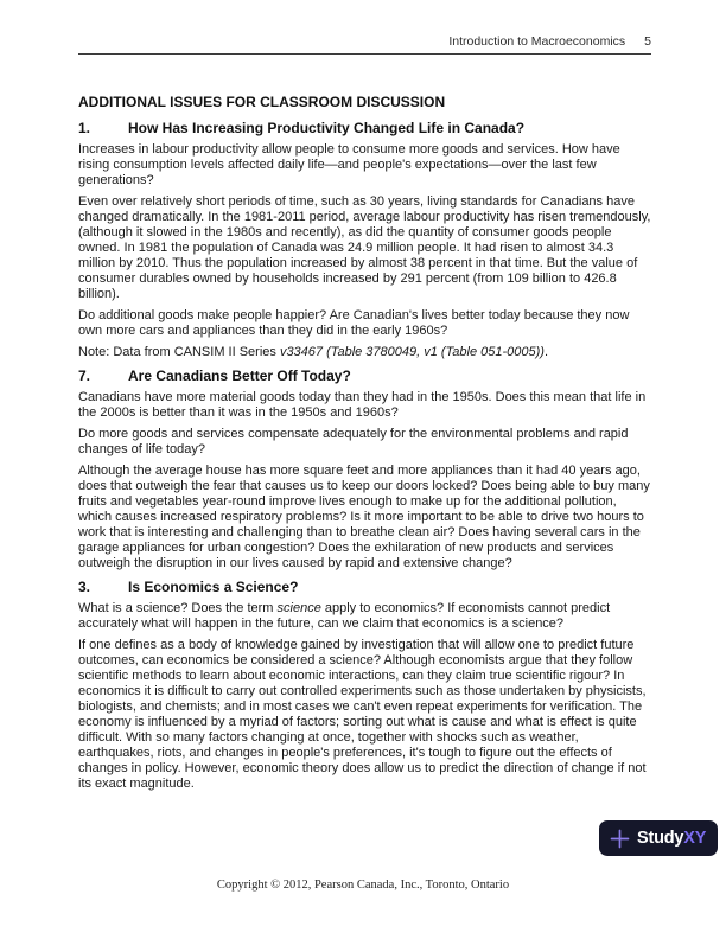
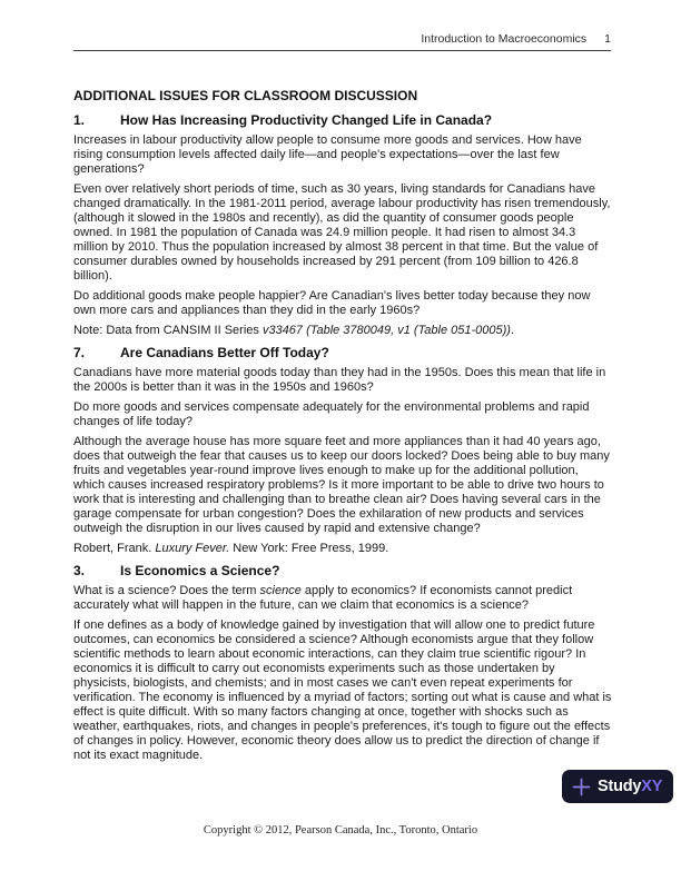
- Introduction to Macroeconomics 5
+ Introduction to Macroeconomics 1
  ADDITIONAL ISSUES FOR CLASSROOM DISCUSSION
  1.
  How Has Increasing Productivity Changed Life in Canada?
  Increases in labour productivity allow people to consume more goods and services. How have rising consumption levels affected daily life—and people's expectations—over the last few generations?
  Even over relatively short periods of time, such as 30 years, living standards for Canadians have changed dramatically. In the 1981-2011 period, average labour productivity has risen tremendously, (although it slowed in the 1980s and recently), as did the quantity of consumer goods people owned. In 1981 the population of Canada was 24.9 million people. It had risen to almost 34.3 million by 2010. Thus the population increased by almost 38 percent in that time. But the value of consumer durables owned by households increased by 291 percent (from 109 billion to 426.8 billion).
  Do additional goods make people happier? Are Canadian's lives better today because they now own more cars and appliances than they did in the early 1960s?
  Note: Data from CANSIM II Series v33467 (Table 3780049, v1 (Table 051-0005)).
  7.
  Are Canadians Better Off Today?
  Canadians have more material goods today than they had in the 1950s. Does this mean that life in the 2000s is better than it was in the 1950s and 1960s?
  Do more goods and services compensate adequately for the environmental problems and rapid changes of life today?
- Although the average house has more square feet and more appliances than it had 40 years ago, does that outweigh the fear that causes us to keep our doors locked? Does being able to buy many fruits and vegetables year-round improve lives enough to make up for the additional pollution, which causes increased respiratory problems? Is it more important to be able to drive two hours to work that is interesting and challenging than to breathe clean air? Does having several cars in the garage appliances for urban congestion? Does the exhilaration of new products and services outweigh the disruption in our lives caused by rapid and extensive change?
+ Although the average house has more square feet and more appliances than it had 40 years ago, does that outweigh the fear that causes us to keep our doors locked? Does being able to buy many fruits and vegetables year-round improve lives enough to make up for the additional pollution, which causes increased respiratory problems? Is it more important to be able to drive two hours to work that is interesting and challenging than to breathe clean air? Does having several cars in the garage compensate for urban congestion? Does the exhilaration of new products and services outweigh the disruption in our lives caused by rapid and extensive change?
+ Robert, Frank. Luxury Fever. New York: Free Press, 1999.
  3.
  Is Economics a Science?
  What is a science? Does the term science apply to economics? If economists cannot predict accurately what will happen in the future, can we claim that economics is a science?
- If one defines as a body of knowledge gained by investigation that will allow one to predict future outcomes, can economics be considered a science? Although economists argue that they follow scientific methods to learn about economic interactions, can they claim true scientific rigour? In economics it is difficult to carry out controlled experiments such as those undertaken by physicists, biologists, and chemists; and in most cases we can't even repeat experiments for verification. The economy is influenced by a myriad of factors; sorting out what is cause and what is effect is quite difficult. With so many factors changing at once, together with shocks such as weather, earthquakes, riots, and changes in people's preferences, it's tough to figure out the effects of changes in policy. However, economic theory does allow us to predict the direction of change if not its exact magnitude.
+ If one defines as a body of knowledge gained by investigation that will allow one to predict future outcomes, can economics be considered a science? Although economists argue that they follow scientific methods to learn about economic interactions, can they claim true scientific rigour? In economics it is difficult to carry out economists experiments such as those undertaken by physicists, biologists, and chemists; and in most cases we can't even repeat experiments for verification. The economy is influenced by a myriad of factors; sorting out what is cause and what is effect is quite difficult. With so many factors changing at once, together with shocks such as weather, earthquakes, riots, and changes in people's preferences, it's tough to figure out the effects of changes in policy. However, economic theory does allow us to predict the direction of change if not its exact magnitude.
  StudyXY
  Copyright © 2012, Pearson Canada, Inc., Toronto, Ontario
